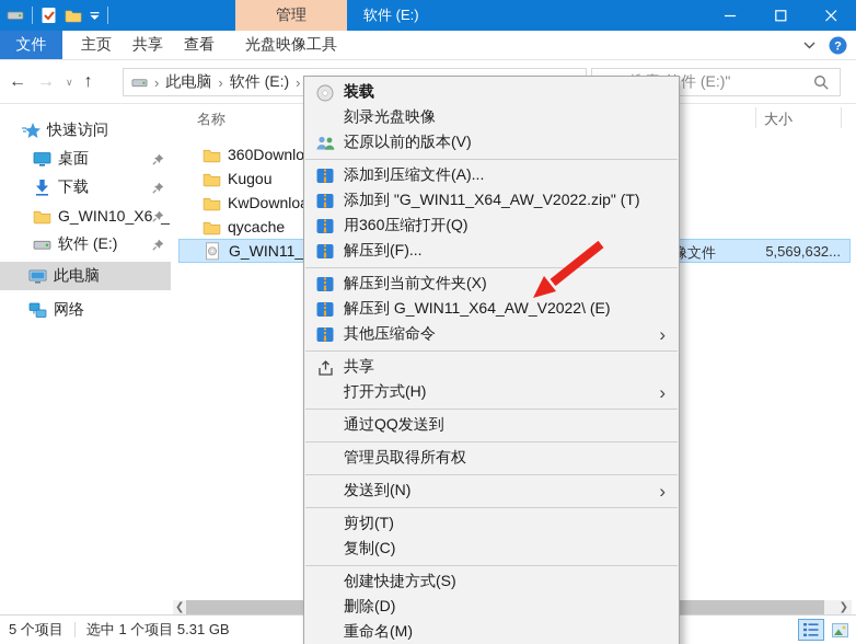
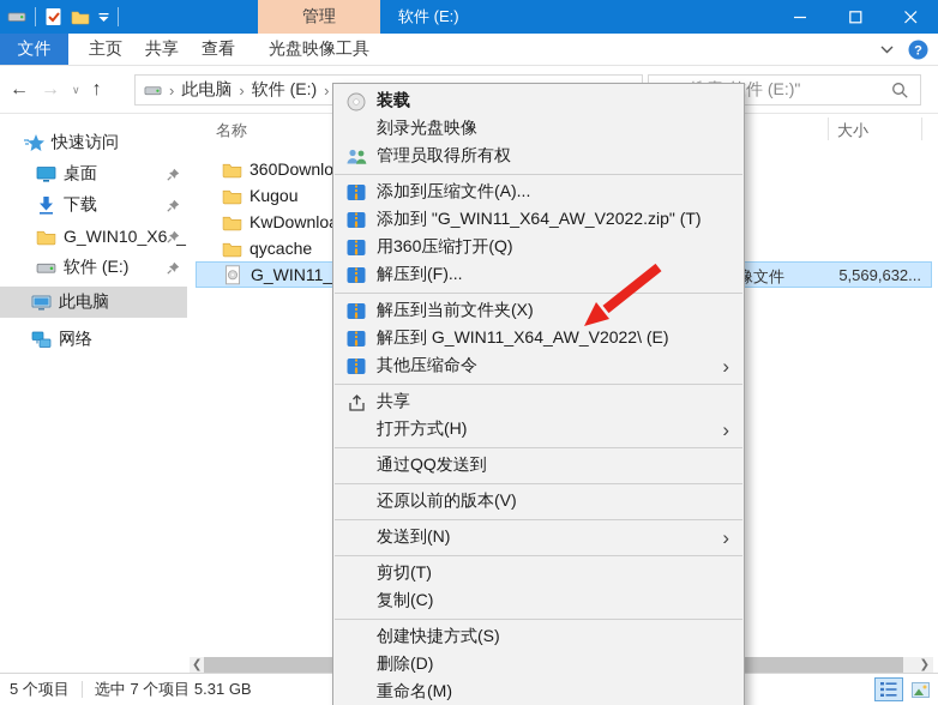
  管理
  软件 (E:)
  文件
  主页
  共享
  查看
  光盘映像工具
  ?
  ←
  →
  ∨
  ↑
  ›
  此电脑
  ›
  软件 (E:)
  ›
  快速访问
  桌面
  下载
  G_WIN10_X6_
  软件 (E:)
  此电脑
  网络
  名称
  大小
  360Downlo
  Kugou
  KwDownlo
  qycache
  5,569,632...
  ❮
  ❯
  5 个项目
- 选中 1 个项目 5.31 GB
+ 选中 7 个项目 5.31 GB
  装载
  刻录光盘映像
- 还原以前的版本(V)
+ 管理员取得所有权
  添加到压缩文件(A)...
  添加到 "G_WIN11_X64_AW_V2022.zip" (T)
  用360压缩打开(Q)
  解压到(F)...
  解压到当前文件夹(X)
  解压到 G_WIN11_X64_AW_V2022\ (E)
  其他压缩命令
  ›
  共享
  打开方式(H)
  ›
  通过QQ发送到
- 管理员取得所有权
+ 还原以前的版本(V)
  发送到(N)
  ›
  剪切(T)
  复制(C)
  创建快捷方式(S)
  删除(D)
  重命名(M)
